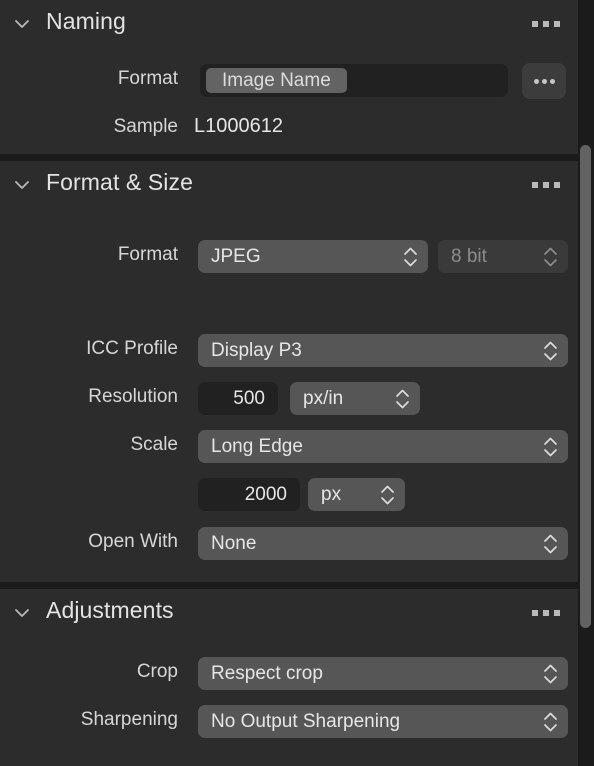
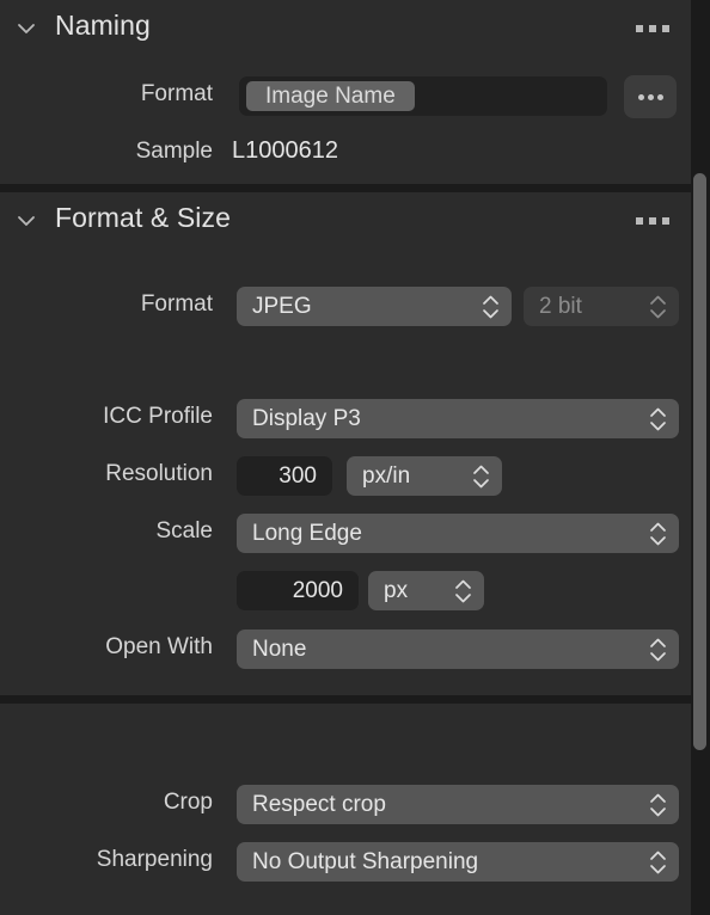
  Naming
  Format
  Image Name
  Sample
  L1000612
  Format & Size
  Format
  JPEG
- 8 bit
+ 2 bit
  ICC Profile
  Display P3
  Resolution
- 500
+ 300
  px/in
  Scale
  Long Edge
  2000
  px
  Open With
  None
- Adjustments
  Crop
  Respect crop
  Sharpening
  No Output Sharpening
